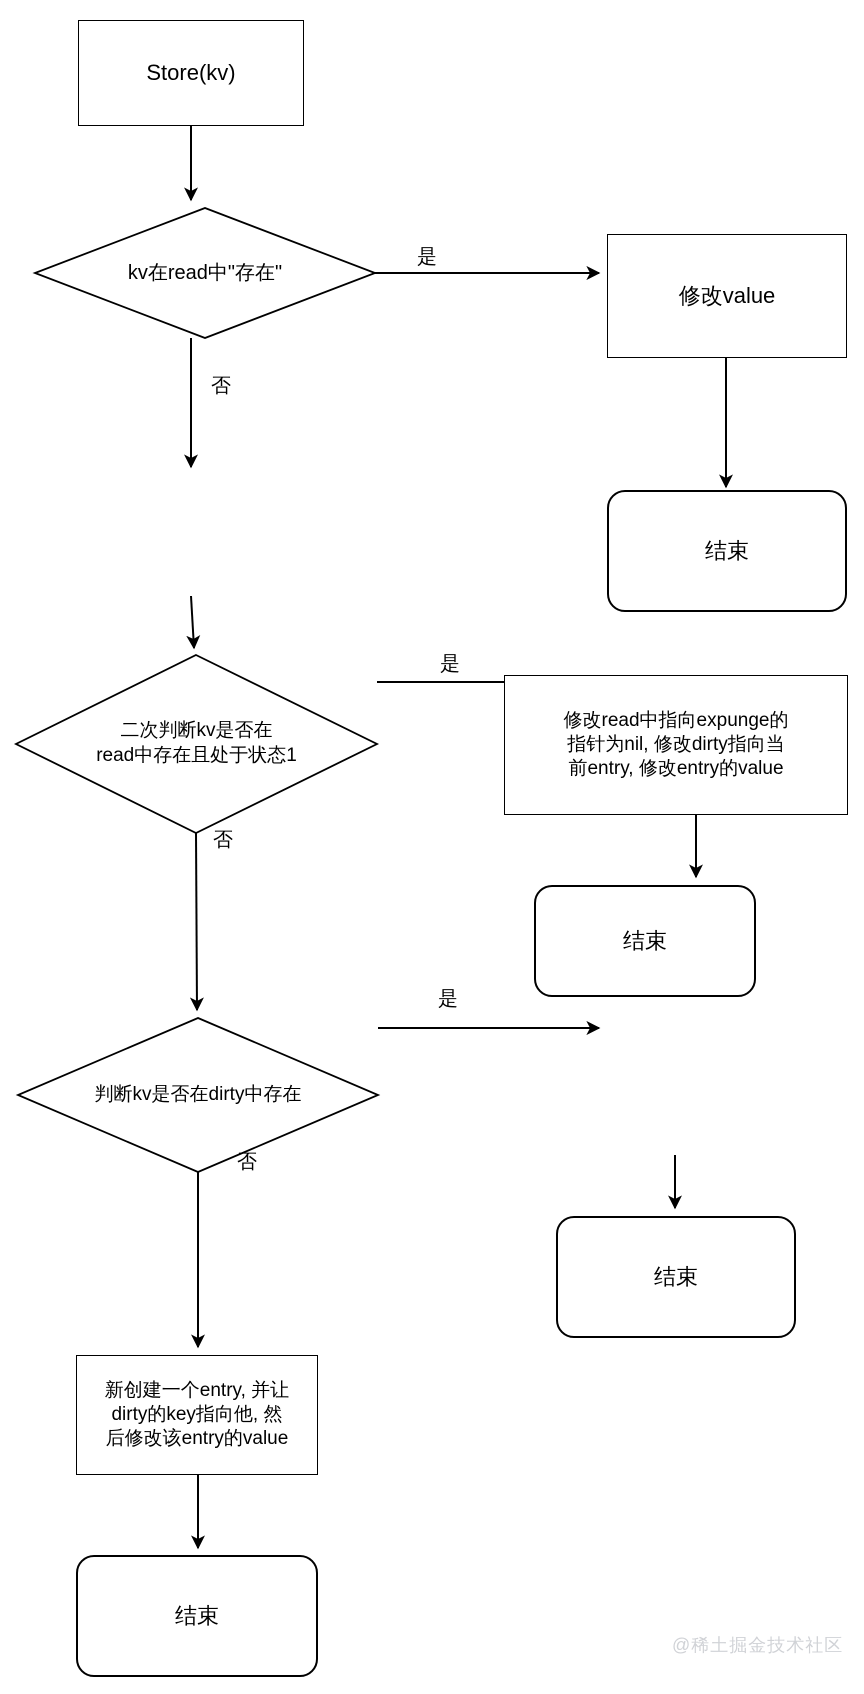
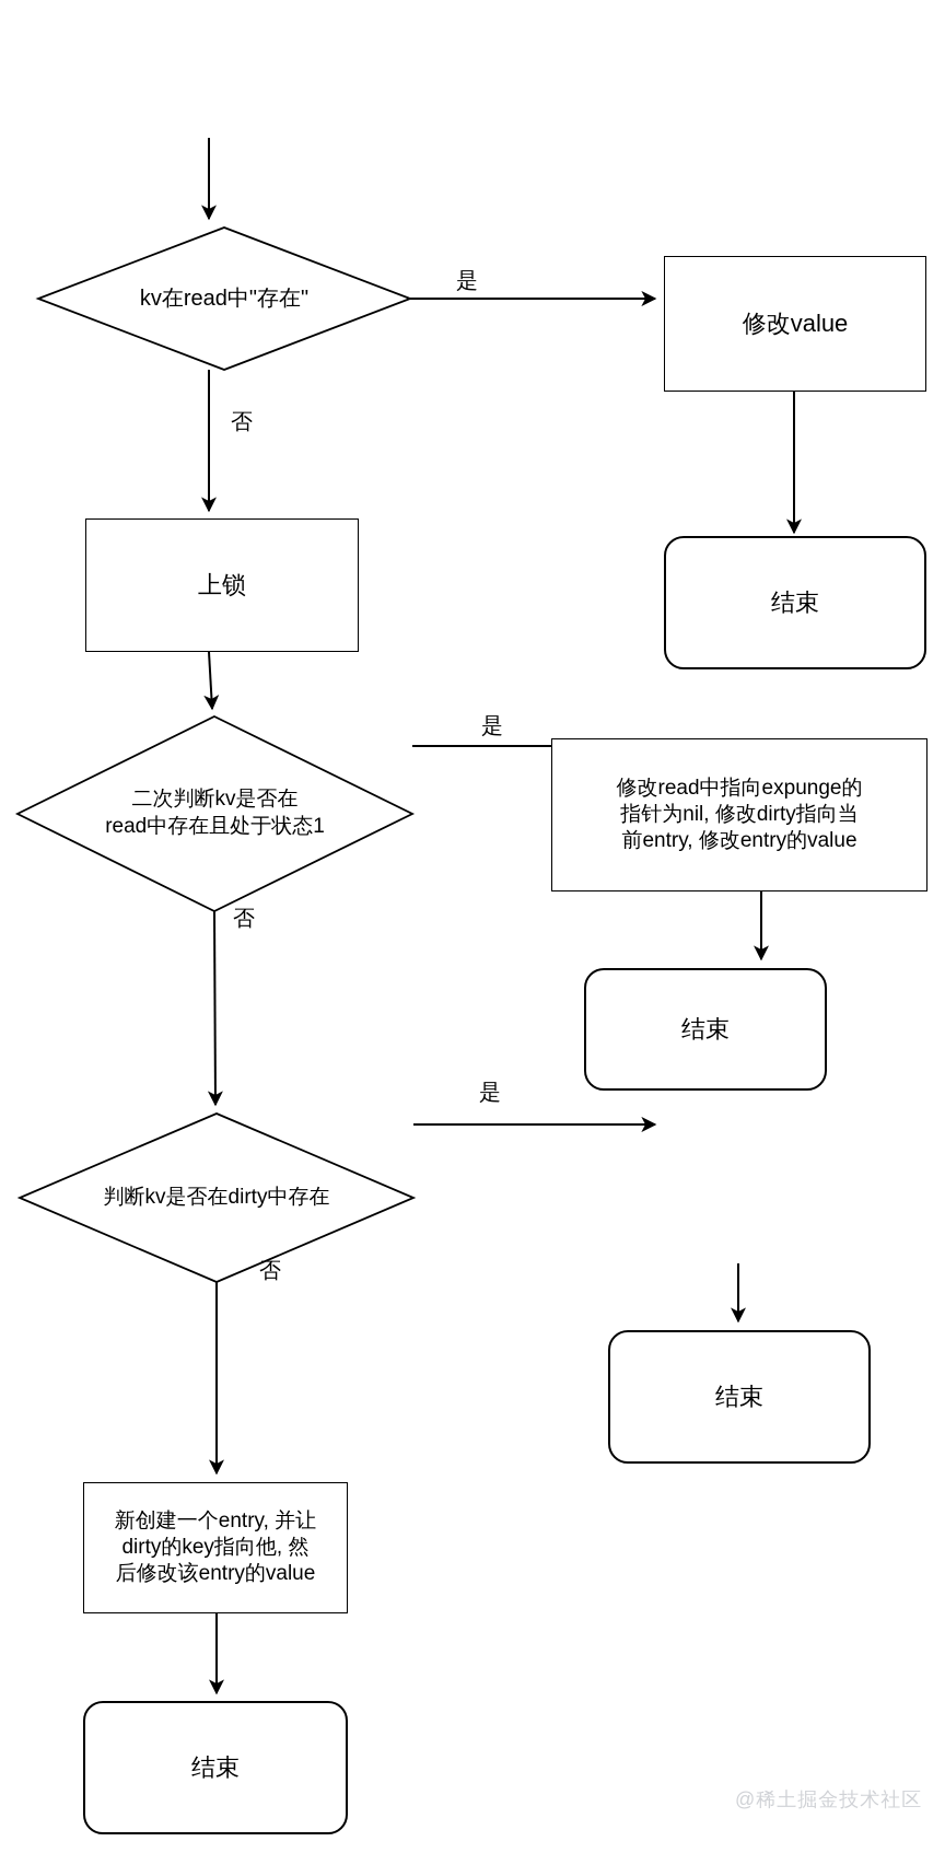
- Store(kv)
  kv在read中"存在"
  是
  否
  修改value
  结束
+ 上锁
  二次判断kv是否在
  read中存在且处于状态1
  是
  否
  修改read中指向expunge的
  指针为nil, 修改dirty指向当
  前entry, 修改entry的value
  结束
  判断kv是否在dirty中存在
  是
  否
  结束
  新创建一个entry, 并让
  dirty的key指向他, 然
  后修改该entry的value
  结束
  @稀土掘金技术社区
